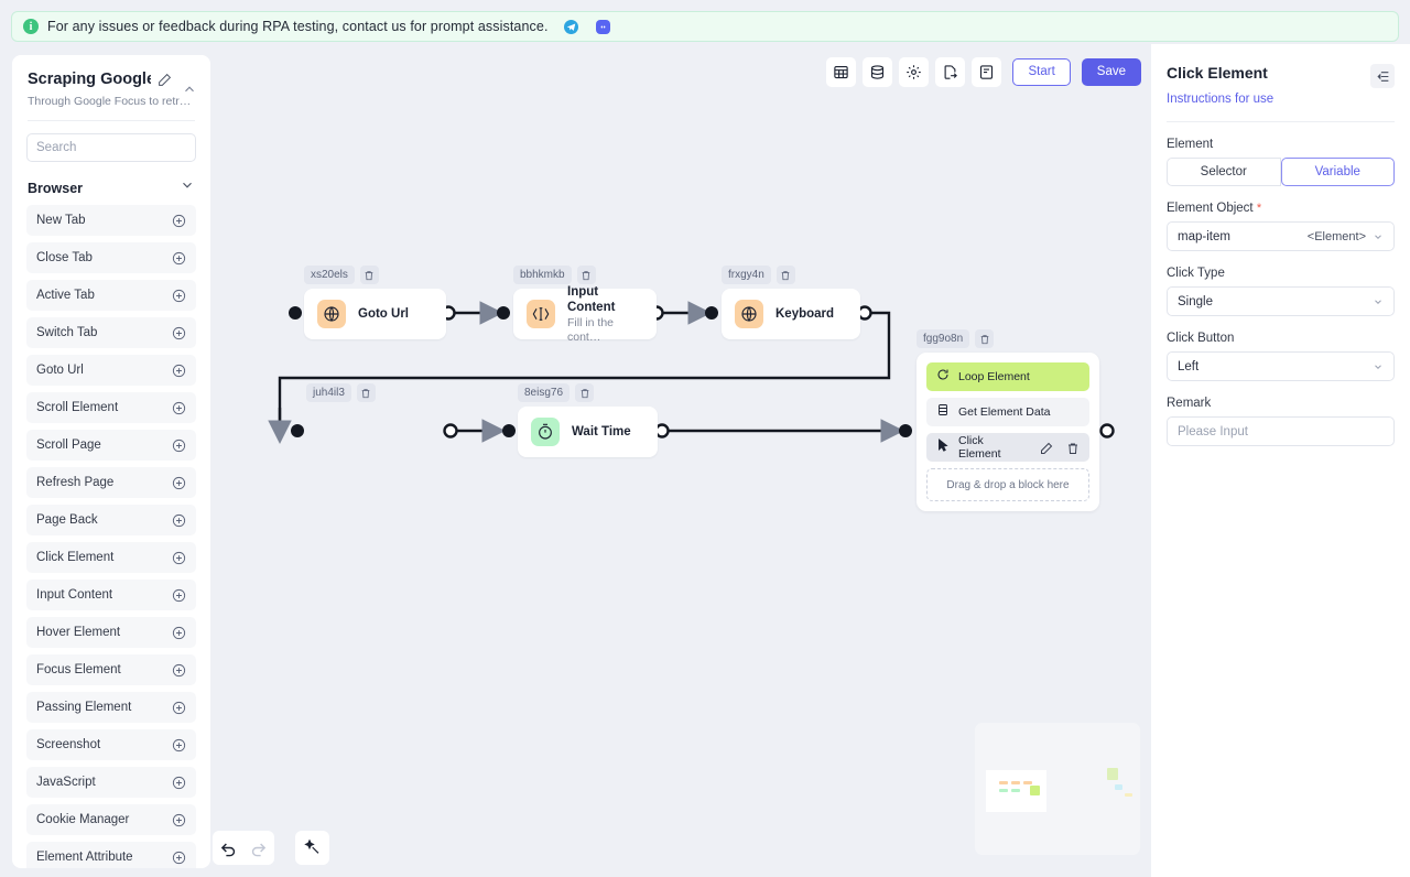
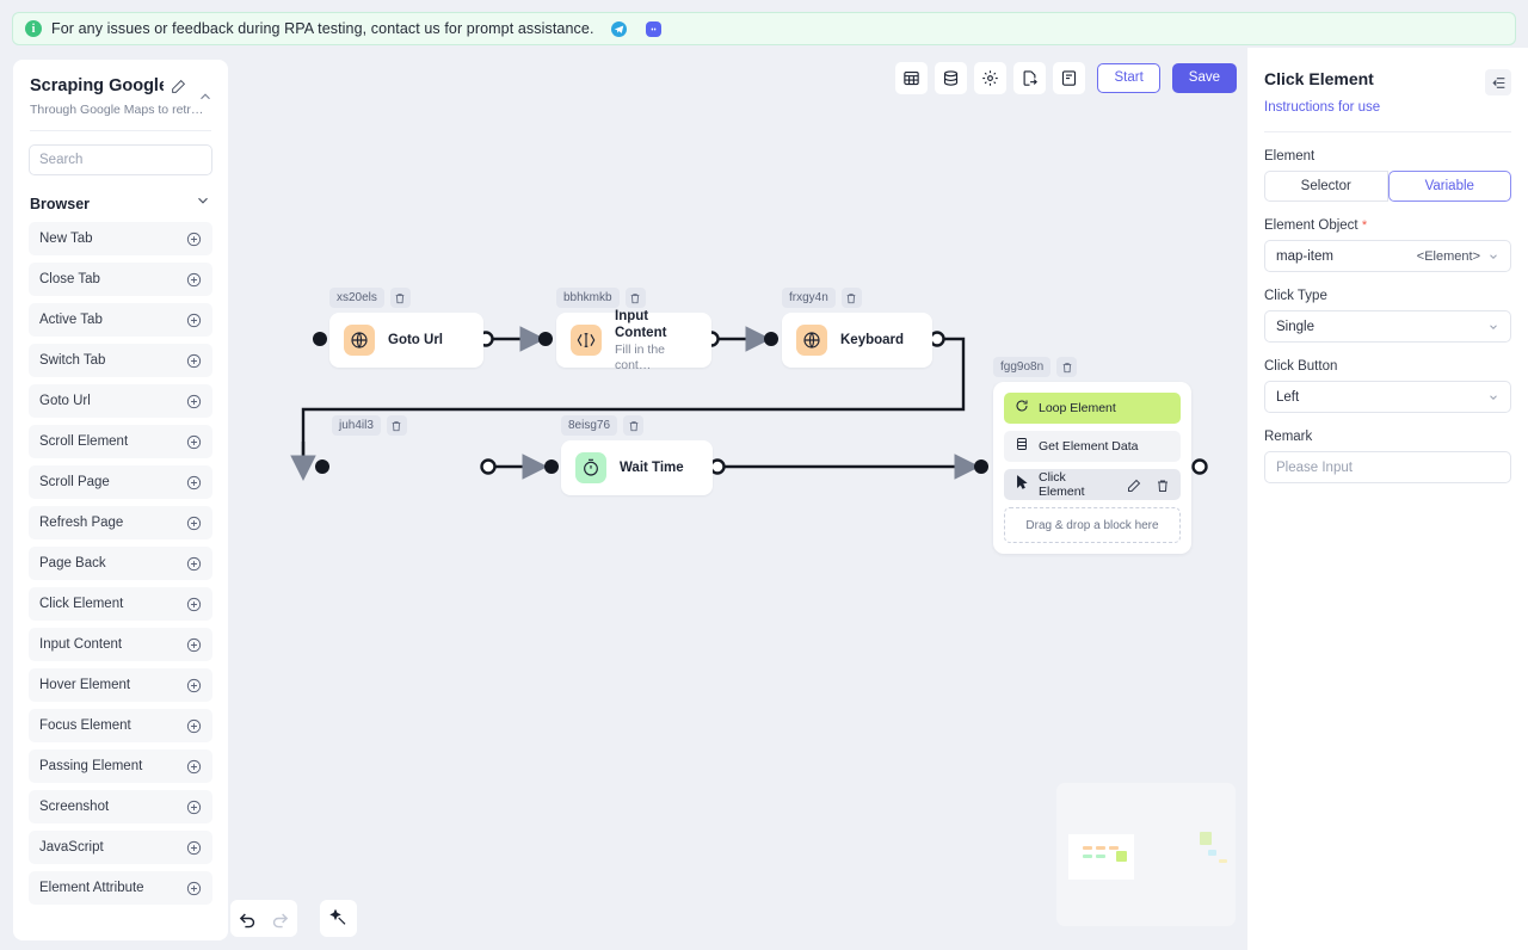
  i
  For any issues or feedback during RPA testing, contact us for prompt assistance.
  Scraping Google
- Through Google Focus to retr…
+ Through Google Maps to retr…
  Search
  Browser
  New Tab
  Close Tab
  Active Tab
  Switch Tab
  Goto Url
  Scroll Element
  Scroll Page
  Refresh Page
  Page Back
  Click Element
  Input Content
  Hover Element
  Focus Element
  Passing Element
  Screenshot
  JavaScript
- Cookie Manager
  Element Attribute
  xs20els
  Goto Url
  bbhkmkb
  Input Content
  Fill in the cont…
  frxgy4n
  Keyboard
  juh4il3
  8eisg76
  Wait Time
  fgg9o8n
  Loop Element
  Get Element Data
  Click Element
  Drag & drop a block here
  Start
  Save
  Click Element
  Instructions for use
  Element
  Selector
  Variable
  Element Object *
  map-item
  <Element>
  Click Type
  Single
  Click Button
  Left
  Remark
  Please Input
